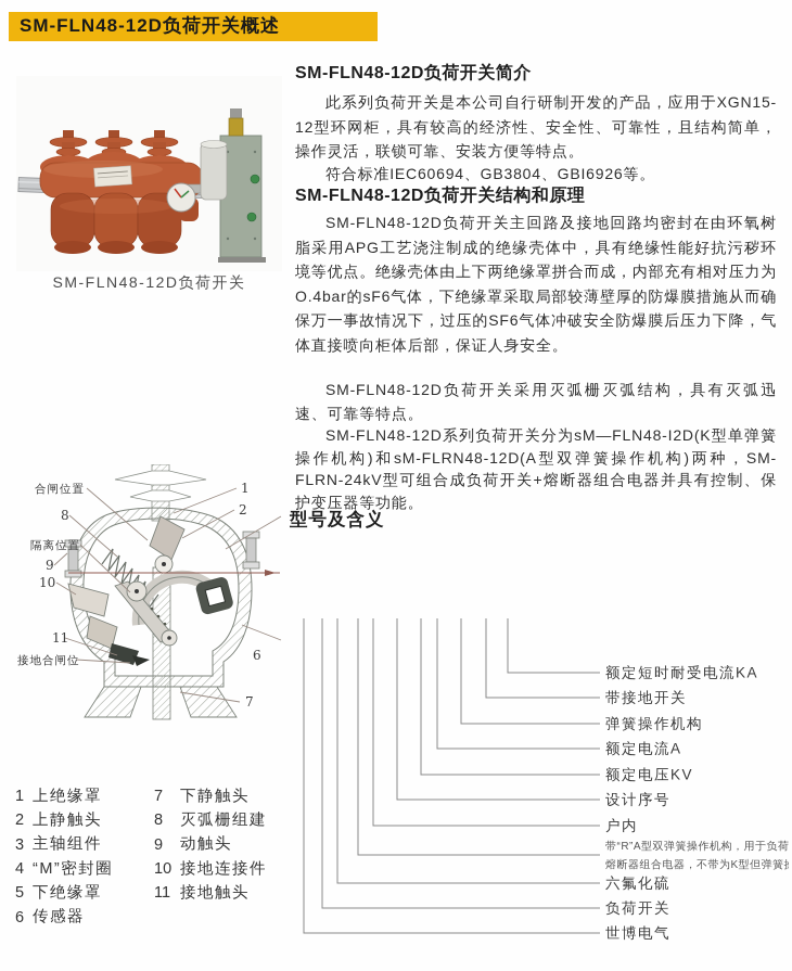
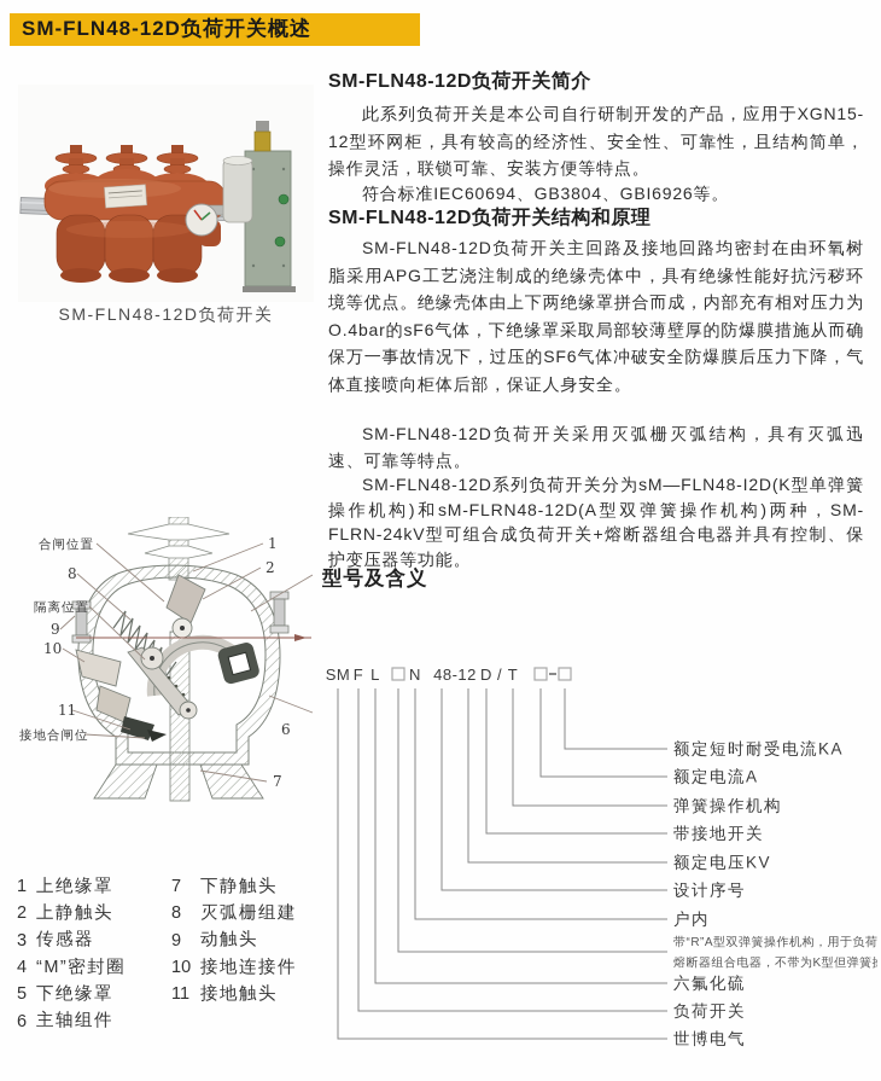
  SM-FLN48-12D负荷开关概述
  SM-FLN48-12D负荷开关
  SM-FLN48-12D负荷开关简介
  此系列负荷开关是本公司自行研制开发的产品，应用于XGN15-12型环网柜，具有较高的经济性、安全性、可靠性，且结构简单，操作灵活，联锁可靠、安装方便等特点。
  符合标准IEC60694、GB3804、GBI6926等。
  SM-FLN48-12D负荷开关结构和原理
  SM-FLN48-12D负荷开关主回路及接地回路均密封在由环氧树脂采用APG工艺浇注制成的绝缘壳体中，具有绝缘性能好抗污秽环境等优点。绝缘壳体由上下两绝缘罩拼合而成，内部充有相对压力为O.4bar的sF6气体，下绝缘罩采取局部较薄壁厚的防爆膜措施从而确保万一事故情况下，过压的SF6气体冲破安全防爆膜后压力下降，气体直接喷向柜体后部，保证人身安全。
  SM-FLN48-12D负荷开关采用灭弧栅灭弧结构，具有灭弧迅速、可靠等特点。
  SM-FLN48-12D系列负荷开关分为sM—FLN48-I2D(K型单弹簧操作机构)和sM-FLRN48-12D(A型双弹簧操作机构)两种，SM-FLRN-24kV型可组合成负荷开关+熔断器组合电器并具有控制、保护变压器等功能。
  型号及含义
  合闸位置
  8
  隔离位置
  9
  10
  11
  接地合闸位
  1
  2
  6
  7
  1
  上绝缘罩
  7
  下静触头
  2
  上静触头
  8
  灭弧栅组建
  3
- 主轴组件
+ 传感器
  9
  动触头
  4
  “M”密封圈
  10
  接地连接件
  5
  下绝缘罩
  11
  接地触头
  6
- 传感器
+ 主轴组件
+ SM
+ F
+ L
+ N
+ 48-12
+ D
+ /
+ T
  额定短时耐受电流KA
- 带接地开关
+ 额定电流A
  弹簧操作机构
- 额定电流A
+ 带接地开关
  额定电压KV
  设计序号
  户内
  带“R”A型双弹簧操作机构，用于负荷
  熔断器组合电器，不带为K型但弹簧
  六氟化硫
  负荷开关
  世博电气
